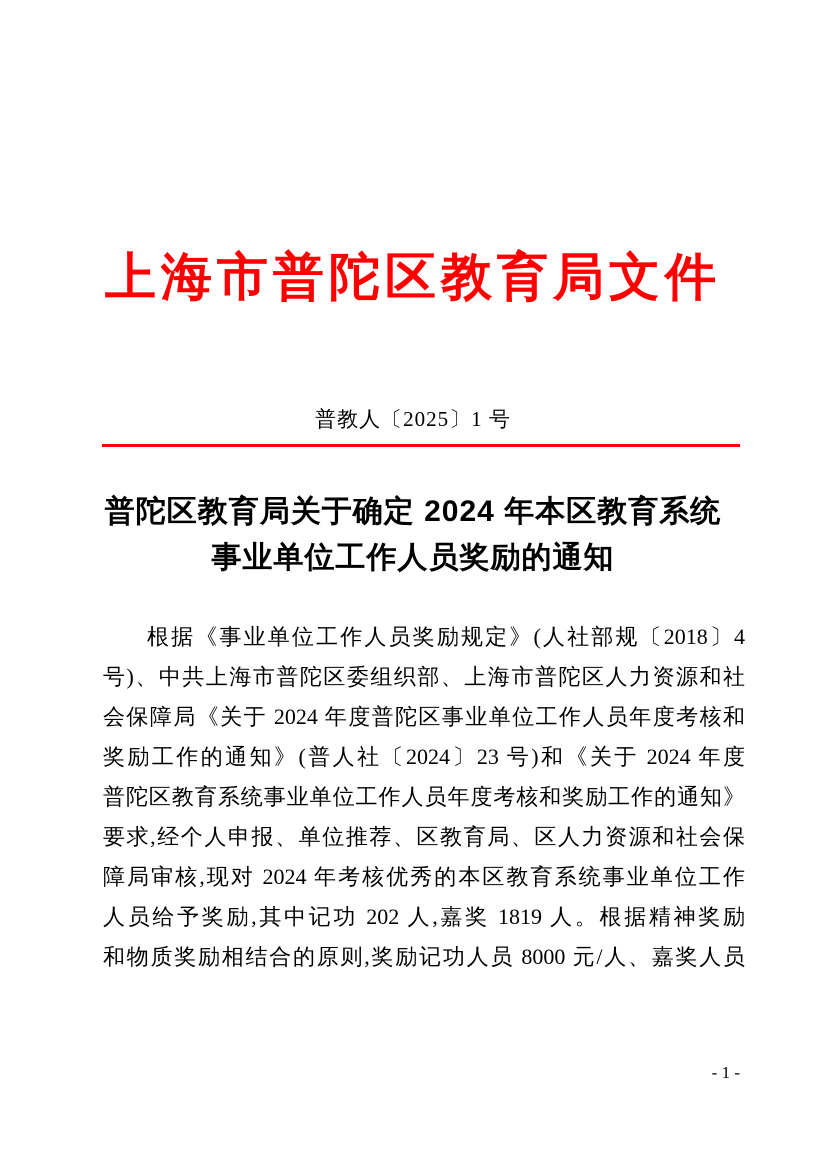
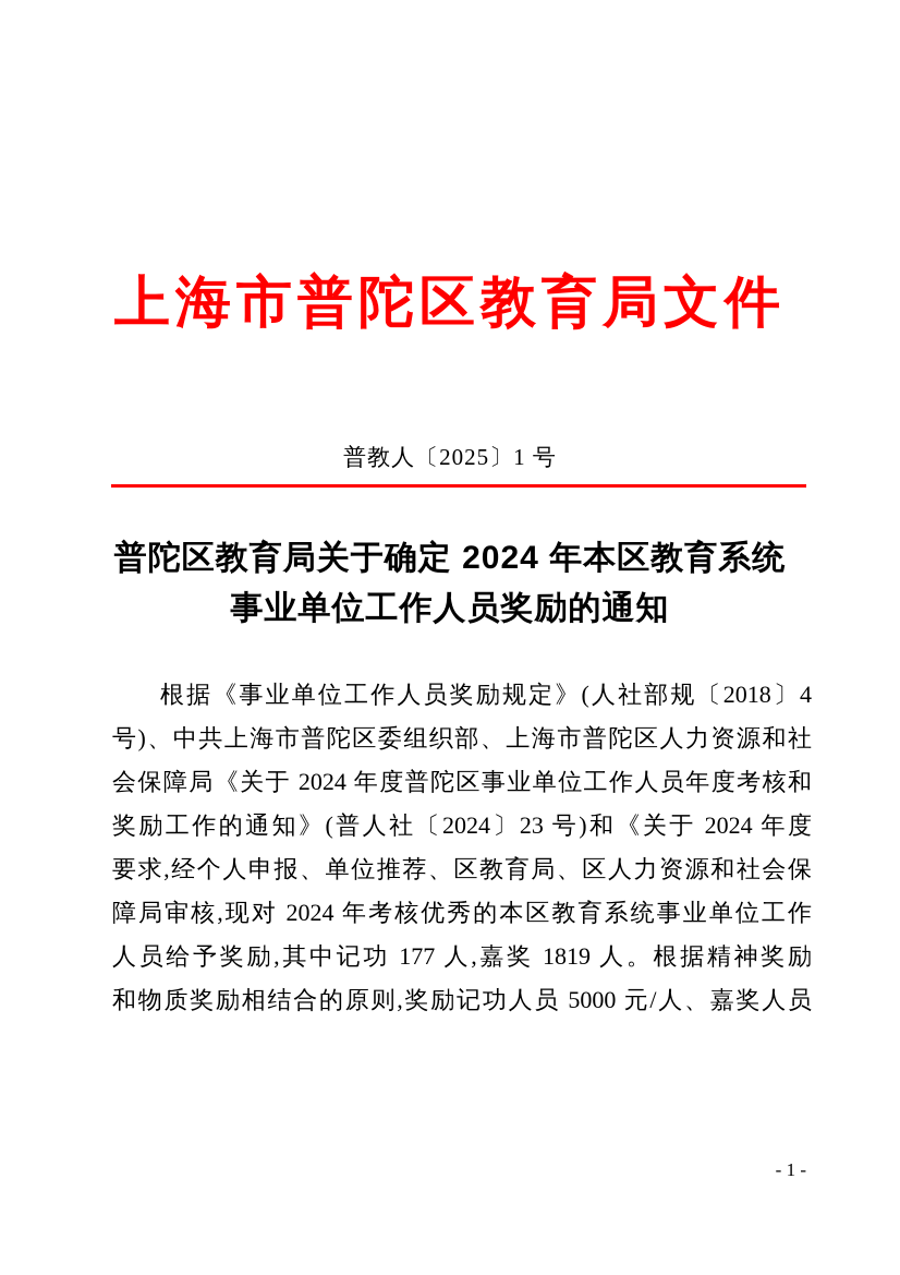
  上海市普陀区教育局文件
  普教人〔2025〕1 号
  普陀区教育局关于确定 2024 年本区教育系统
  事业单位工作人员奖励的通知
  根据《事业单位工作人员奖励规定》(人社部规〔2018〕4
  号)、中共上海市普陀区委组织部、上海市普陀区人力资源和社
  会保障局《关于 2024 年度普陀区事业单位工作人员年度考核和
  奖励工作的通知》(普人社〔2024〕23 号)和《关于 2024 年度
- 普陀区教育系统事业单位工作人员年度考核和奖励工作的通知》
  要求,经个人申报、单位推荐、区教育局、区人力资源和社会保
  障局审核,现对 2024 年考核优秀的本区教育系统事业单位工作
- 人员给予奖励,其中记功 202 人,嘉奖 1819 人。根据精神奖励
+ 人员给予奖励,其中记功 177 人,嘉奖 1819 人。根据精神奖励
- 和物质奖励相结合的原则,奖励记功人员 8000 元/人、嘉奖人员
+ 和物质奖励相结合的原则,奖励记功人员 5000 元/人、嘉奖人员
  - 1 -
